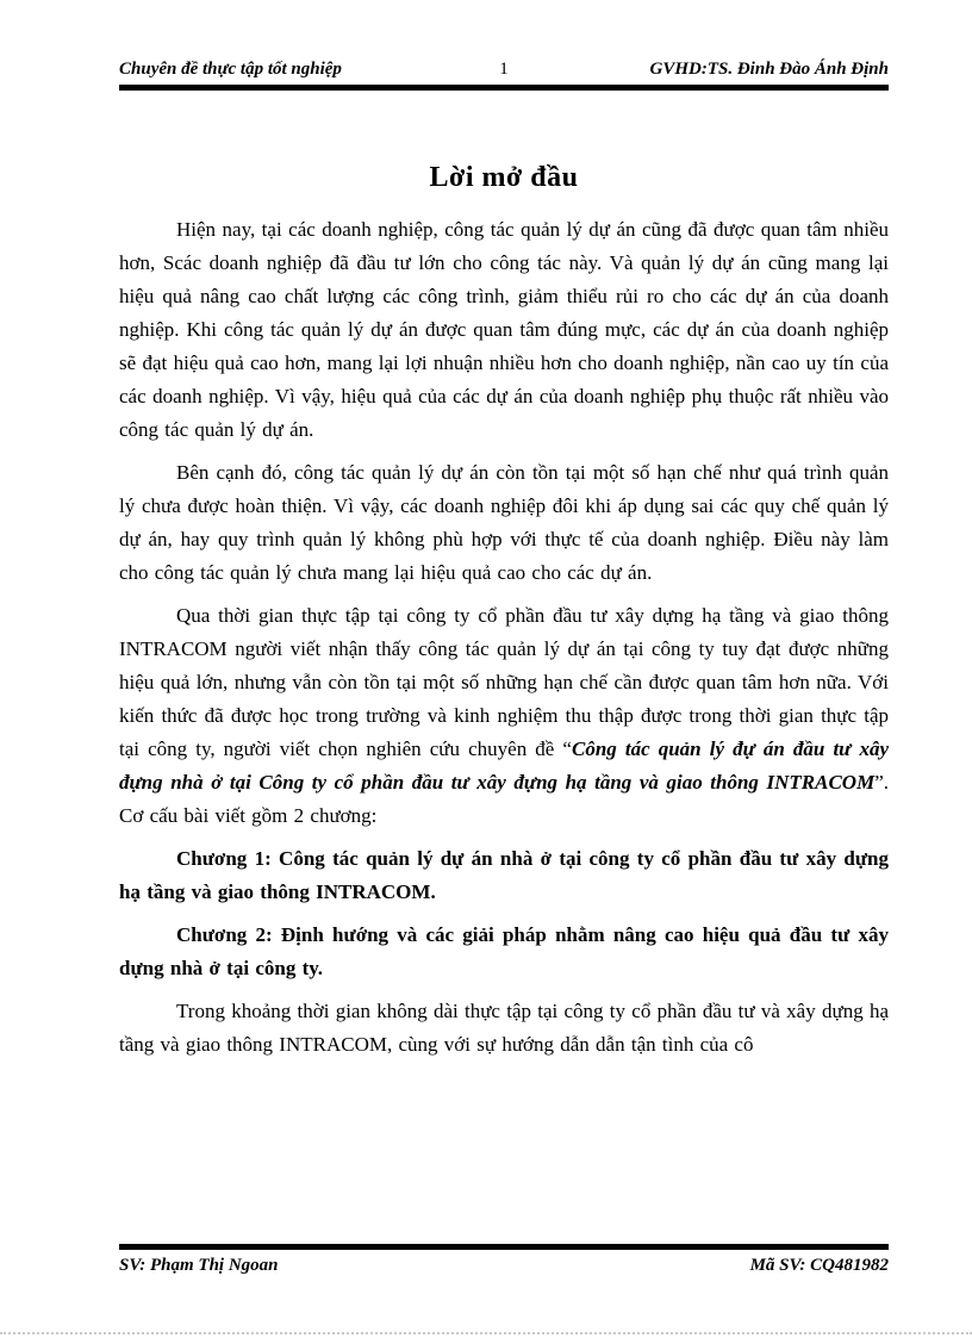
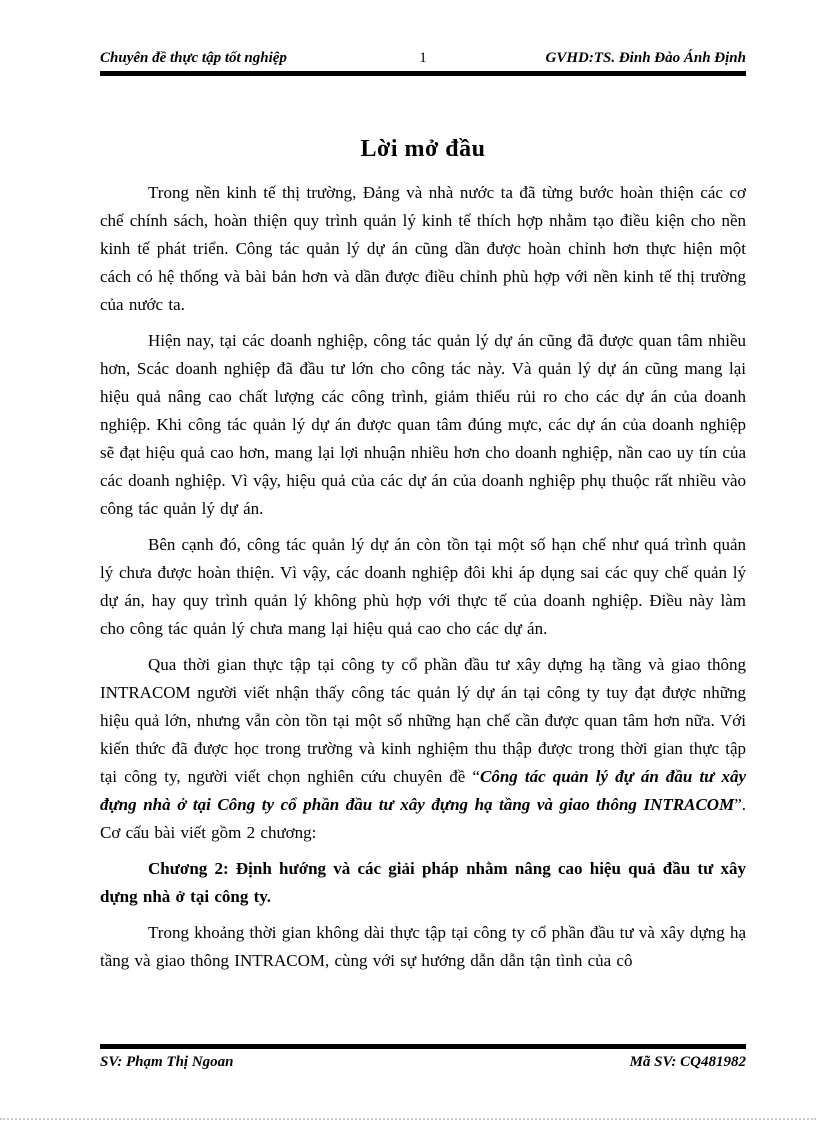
  Chuyên đề thực tập tốt nghiệp
  1
  GVHD:TS. Đinh Đào Ánh Định
  Lời mở đầu
+ Trong nền kinh tế thị trường, Đảng và nhà nước ta đã từng bước hoàn thiện các cơ chế chính sách, hoàn thiện quy trình quản lý kinh tế thích hợp nhằm tạo điều kiện cho nền kinh tế phát triển. Công tác quản lý dự án cũng dần được hoàn chỉnh hơn thực hiện một cách có hệ thống và bài bản hơn và dần được điều chỉnh phù hợp với nền kinh tế thị trường của nước ta.
  Hiện nay, tại các doanh nghiệp, công tác quản lý dự án cũng đã được quan tâm nhiều hơn, Scác doanh nghiệp đã đầu tư lớn cho công tác này. Và quản lý dự án cũng mang lại hiệu quả nâng cao chất lượng các công trình, giảm thiểu rủi ro cho các dự án của doanh nghiệp. Khi công tác quản lý dự án được quan tâm đúng mực, các dự án của doanh nghiệp sẽ đạt hiệu quả cao hơn, mang lại lợi nhuận nhiều hơn cho doanh nghiệp, nần cao uy tín của các doanh nghiệp. Vì vậy, hiệu quả của các dự án của doanh nghiệp phụ thuộc rất nhiều vào công tác quản lý dự án.
  Bên cạnh đó, công tác quản lý dự án còn tồn tại một số hạn chế như quá trình quản lý chưa được hoàn thiện. Vì vậy, các doanh nghiệp đôi khi áp dụng sai các quy chế quản lý dự án, hay quy trình quản lý không phù hợp với thực tế của doanh nghiệp. Điều này làm cho công tác quản lý chưa mang lại hiệu quả cao cho các dự án.
  Qua thời gian thực tập tại công ty cổ phần đầu tư xây dựng hạ tầng và giao thông INTRACOM người viết nhận thấy công tác quản lý dự án tại công ty tuy đạt được những hiệu quả lớn, nhưng vẫn còn tồn tại một số những hạn chế cần được quan tâm hơn nữa. Với kiến thức đã được học trong trường và kinh nghiệm thu thập được trong thời gian thực tập tại công ty, người viết chọn nghiên cứu chuyên đề “Công tác quản lý đự án đầu tư xây đựng nhà ở tại Công ty cổ phần đầu tư xây đựng hạ tầng và giao thông INTRACOM”. Cơ cấu bài viết gồm 2 chương:
- Chương 1: Công tác quản lý dự án nhà ở tại công ty cổ phần đầu tư xây dựng hạ tầng và giao thông INTRACOM.
  Chương 2: Định hướng và các giải pháp nhằm nâng cao hiệu quả đầu tư xây dựng nhà ở tại công ty.
  Trong khoảng thời gian không dài thực tập tại công ty cổ phần đầu tư và xây dựng hạ tầng và giao thông INTRACOM, cùng với sự hướng dẫn dẫn tận tình của cô
  SV: Phạm Thị Ngoan
  Mã SV: CQ481982
